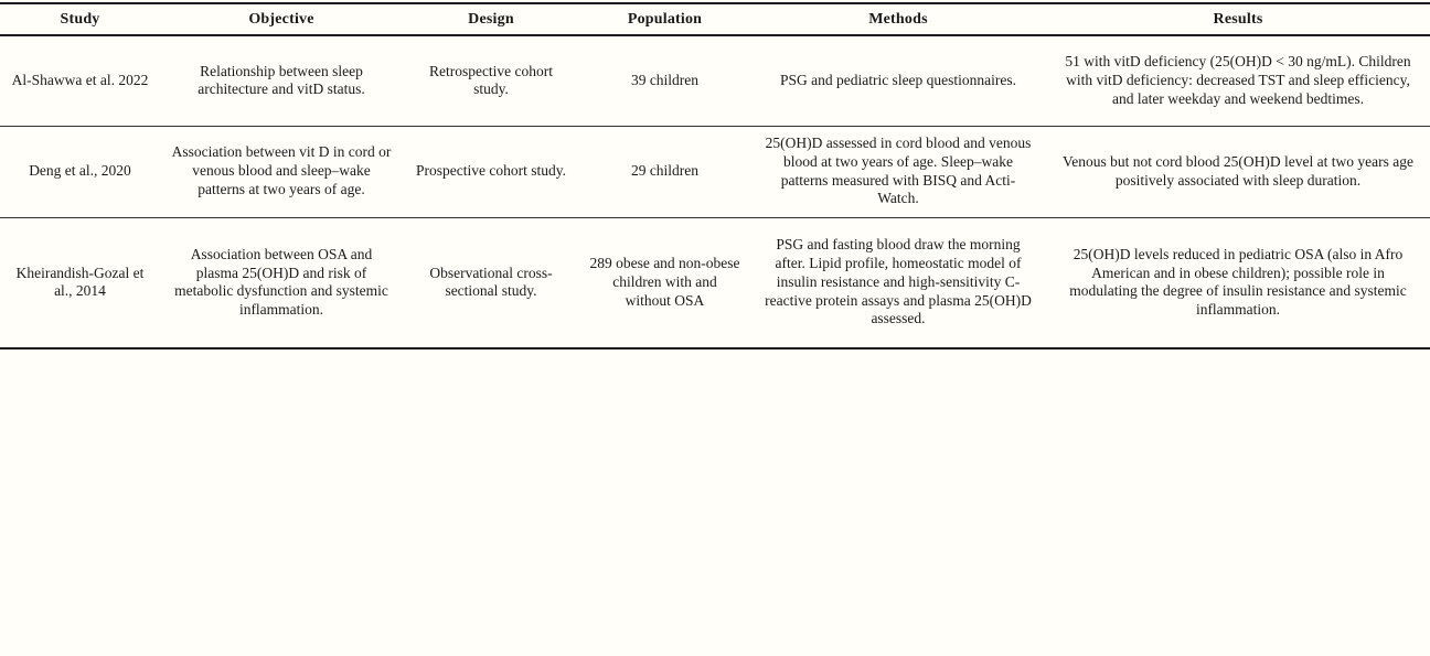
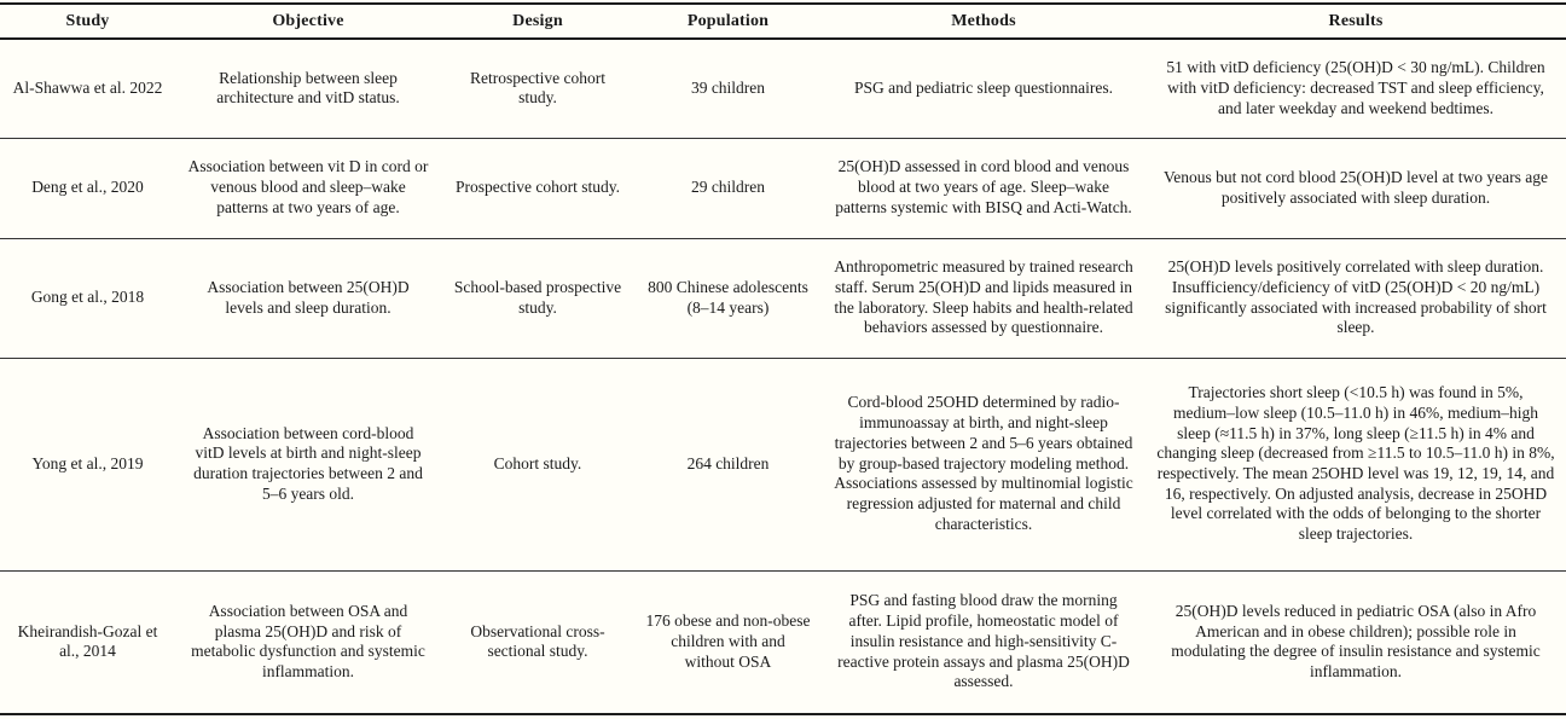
  Study	Objective	Design	Population	Methods	Results
  Al-Shawwa et al. 2022	Relationship between sleep architecture and vitD status.	Retrospective cohort study.	39 children	PSG and pediatric sleep questionnaires.	51 with vitD deficiency (25(OH)D < 30 ng/mL). Children with vitD deficiency: decreased TST and sleep efficiency, and later weekday and weekend bedtimes.
- Deng et al., 2020	Association between vit D in cord or venous blood and sleep–wake patterns at two years of age.	Prospective cohort study.	29 children	25(OH)D assessed in cord blood and venous blood at two years of age. Sleep–wake patterns measured with BISQ and Acti-Watch.	Venous but not cord blood 25(OH)D level at two years age positively associated with sleep duration.
+ Deng et al., 2020	Association between vit D in cord or venous blood and sleep–wake patterns at two years of age.	Prospective cohort study.	29 children	25(OH)D assessed in cord blood and venous blood at two years of age. Sleep–wake patterns systemic with BISQ and Acti-Watch.	Venous but not cord blood 25(OH)D level at two years age positively associated with sleep duration.
+ Gong et al., 2018	Association between 25(OH)D levels and sleep duration.	School-based prospective study.	800 Chinese adolescents (8–14 years)	Anthropometric measured by trained research staff. Serum 25(OH)D and lipids measured in the laboratory. Sleep habits and health-related behaviors assessed by questionnaire.	25(OH)D levels positively correlated with sleep duration. Insufficiency/deficiency of vitD (25(OH)D < 20 ng/mL) significantly associated with increased probability of short sleep.
+ Yong et al., 2019	Association between cord-blood vitD levels at birth and night-sleep duration trajectories between 2 and 5–6 years old.	Cohort study.	264 children	Cord-blood 25OHD determined by radio-immunoassay at birth, and night-sleep trajectories between 2 and 5–6 years obtained by group-based trajectory modeling method. Associations assessed by multinomial logistic regression adjusted for maternal and child characteristics.	Trajectories short sleep (<10.5 h) was found in 5%, medium–low sleep (10.5–11.0 h) in 46%, medium–high sleep (≈11.5 h) in 37%, long sleep (≥11.5 h) in 4% and changing sleep (decreased from ≥11.5 to 10.5–11.0 h) in 8%, respectively. The mean 25OHD level was 19, 12, 19, 14, and 16, respectively. On adjusted analysis, decrease in 25OHD level correlated with the odds of belonging to the shorter sleep trajectories.
- Kheirandish-Gozal et al., 2014	Association between OSA and plasma 25(OH)D and risk of metabolic dysfunction and systemic inflammation.	Observational cross-sectional study.	289 obese and non-obese children with and without OSA	PSG and fasting blood draw the morning after. Lipid profile, homeostatic model of insulin resistance and high-sensitivity C-reactive protein assays and plasma 25(OH)D assessed.	25(OH)D levels reduced in pediatric OSA (also in Afro American and in obese children); possible role in modulating the degree of insulin resistance and systemic inflammation.
+ Kheirandish-Gozal et al., 2014	Association between OSA and plasma 25(OH)D and risk of metabolic dysfunction and systemic inflammation.	Observational cross-sectional study.	176 obese and non-obese children with and without OSA	PSG and fasting blood draw the morning after. Lipid profile, homeostatic model of insulin resistance and high-sensitivity C-reactive protein assays and plasma 25(OH)D assessed.	25(OH)D levels reduced in pediatric OSA (also in Afro American and in obese children); possible role in modulating the degree of insulin resistance and systemic inflammation.
